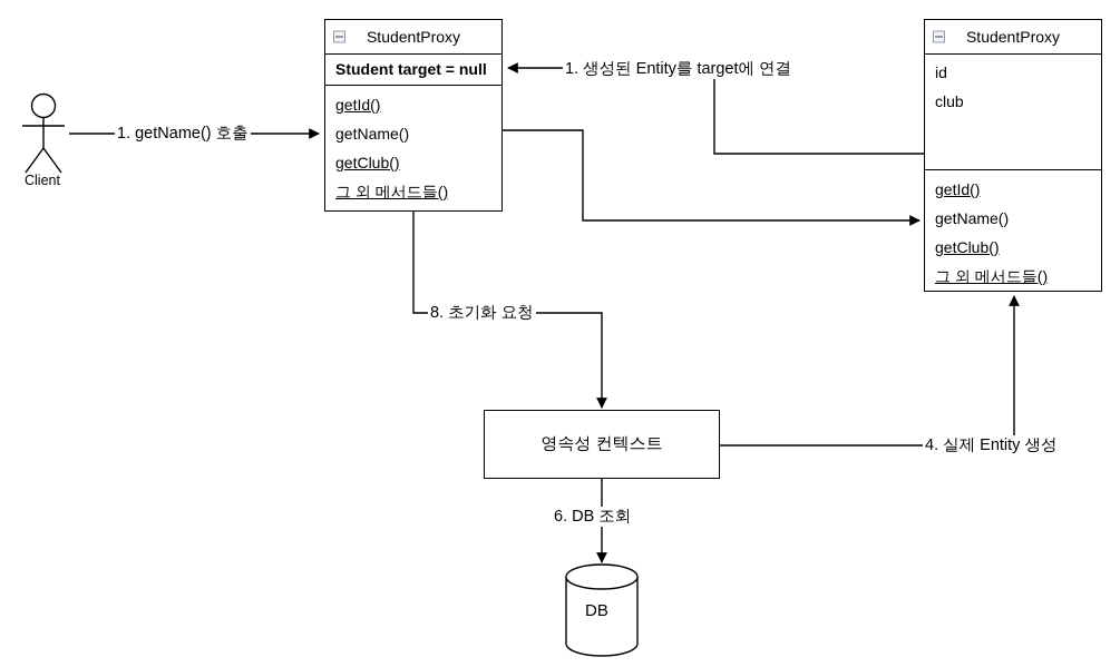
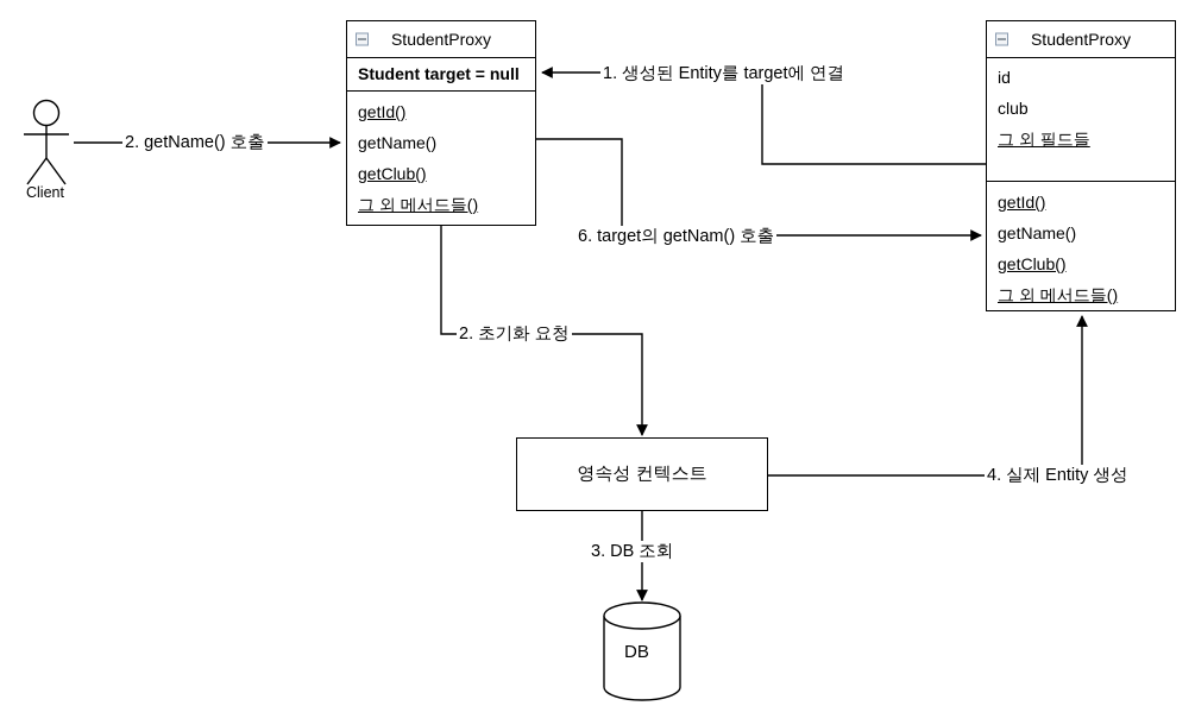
  Client
  StudentProxy
  Student target = null
  getId()
  getName()
  getClub()
  그 외 메서드들()
  StudentProxy
  id
  club
+ 그 외 필드들
  getId()
  getName()
  getClub()
  그 외 메서드들()
  영속성 컨텍스트
  DB
- 1. getName() 호출
+ 2. getName() 호출
- 8. 초기화 요청
+ 2. 초기화 요청
- 6. DB 조회
+ 3. DB 조회
  4. 실제 Entity 생성
  1. 생성된 Entity를 target에 연결
+ 6. target의 getNam() 호출
